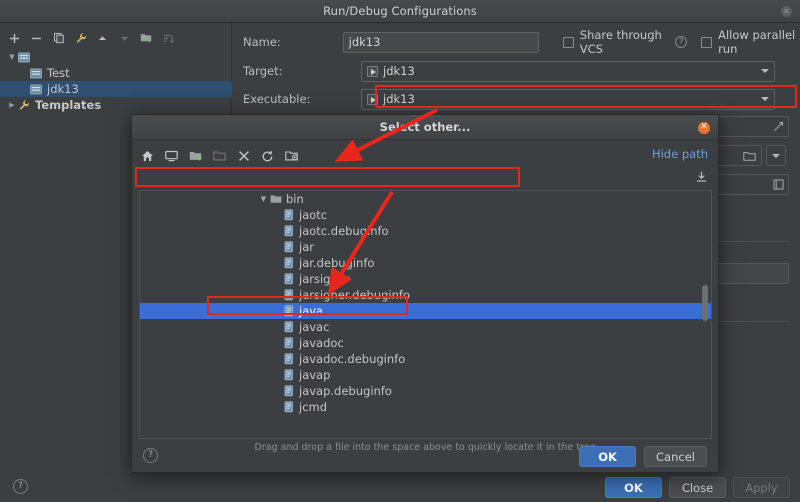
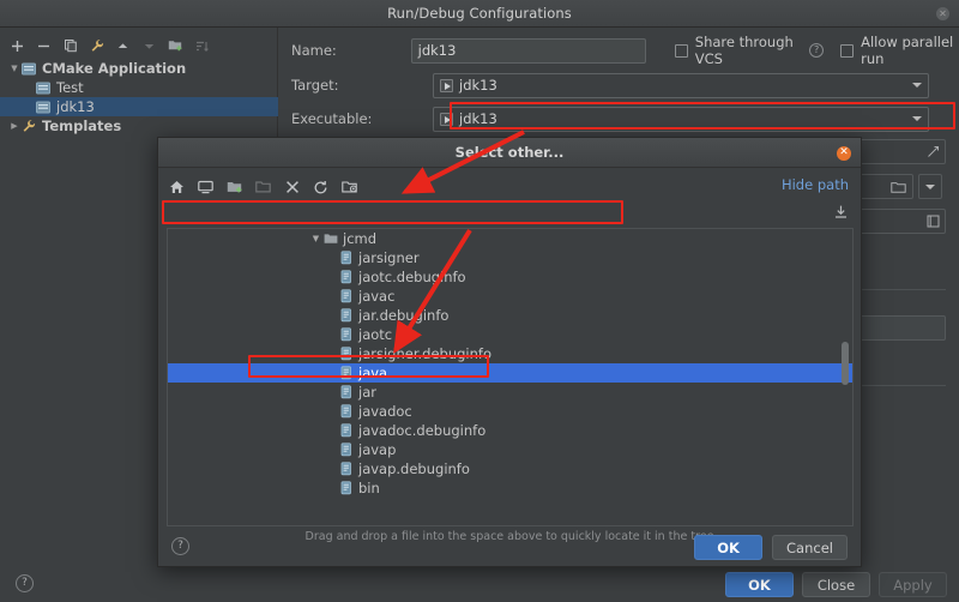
  Run/Debug Configurations
  ✕
  ▼
+ CMake Application
  Test
  jdk13
  ▶
  Templates
  Name:
  jdk13
  Share through VCS
  ?
  Allow parallel run
  Target:
  jdk13
  Executable:
  jdk13
  ?
  OK
  Close
  Apply
  Selct other...
  ✕
  Hide path
  ▼
- bin
+ jcmd
- jaotc
+ jarsigner
  jaotc.debugnfo
- jar
+ javac
  jar.debuinfo
- jarsigner
+ jaotc
  jarsigner.debuginfo
  java
- javac
+ jar
  javadoc
  javadoc.debuginfo
  javap
  javap.debuginfo
- jcmd
+ bin
  Drag and drop a file into the space above to quickly locate it in the
  ?
  OK
  Cancel
